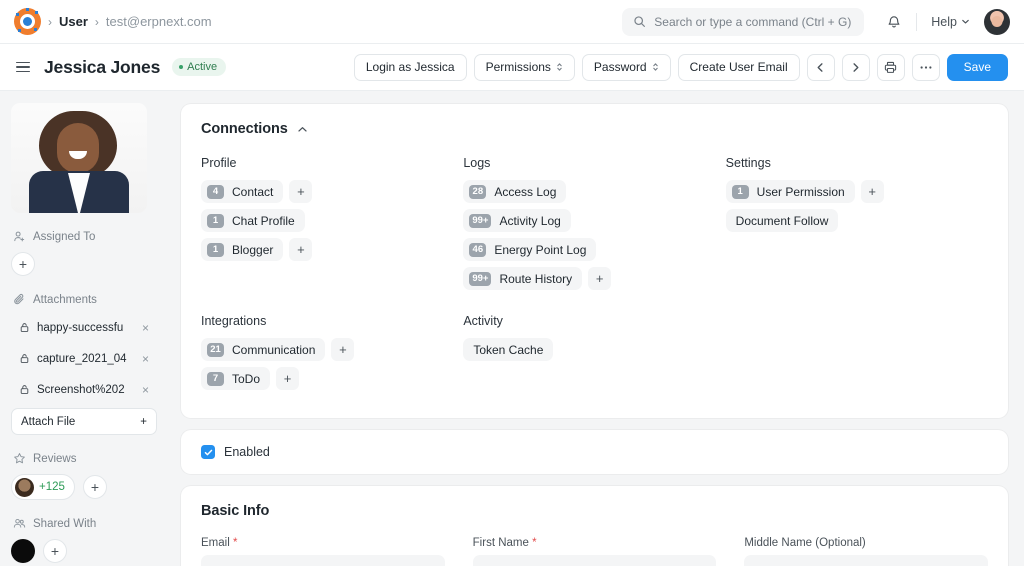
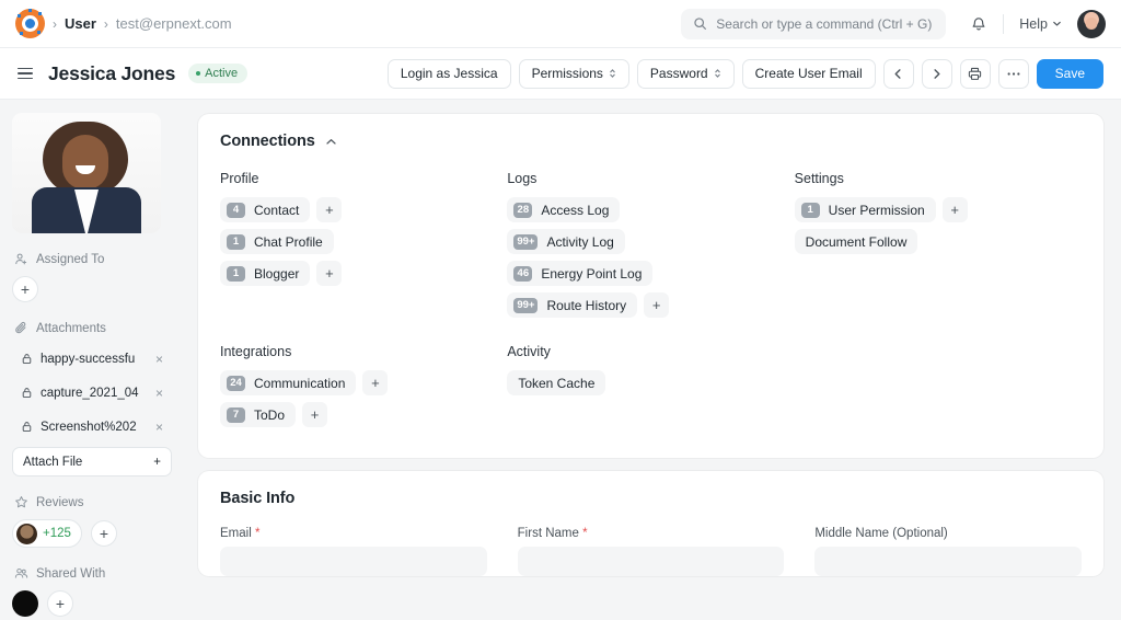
  ›
  User
  ›
  test@erpnext.com
  Search or type a command (Ctrl + G)
  Help
  Jessica Jones
  Active
  Login as Jessica
  Permissions
  Password
  Create User Email
  Save
  Assigned To
  +
  Attachments
  happy-successfu
  ×
  capture_2021_04
  ×
  Screenshot%202
  ×
  Attach File
  +
  Reviews
  +125
  +
  Shared With
  +
  Connections
  Profile
  4
  Contact
  +
  1
  Chat Profile
  1
  Blogger
  +
  Logs
  28
  Access Log
  99+
  Activity Log
  46
  Energy Point Log
  99+
  Route History
  +
  Settings
  1
  User Permission
  +
  Document Follow
  Integrations
- 21
+ 24
  Communication
  +
  7
  ToDo
  +
  Activity
  Token Cache
- Enabled
  Basic Info
  Email *
  First Name *
  Middle Name (Optional)
